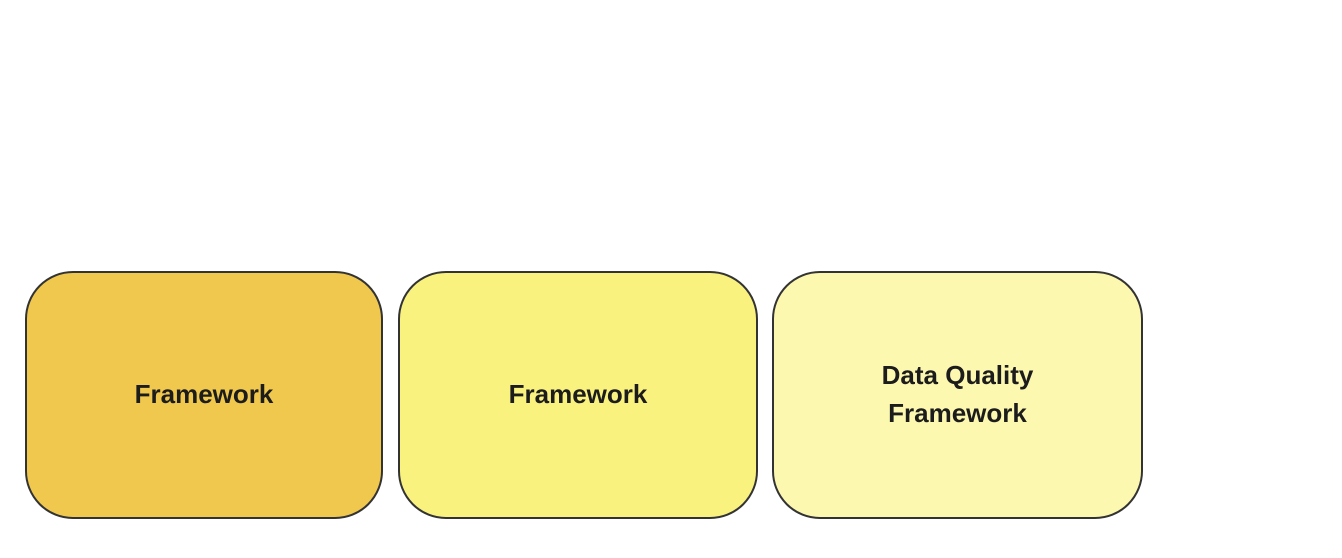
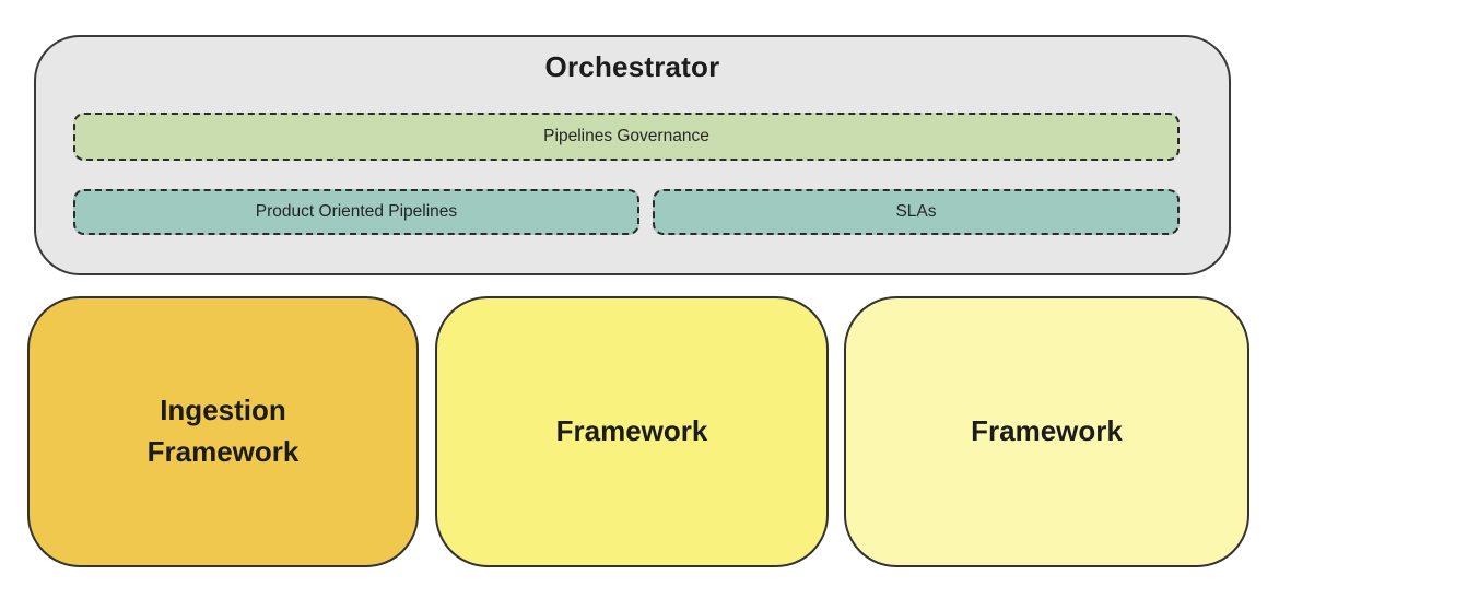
+ Orchestrator
+ Pipelines Governance
+ Product Oriented Pipelines
+ SLAs
+ Ingestion
  Framework
  Framework
- Data Quality
  Framework
